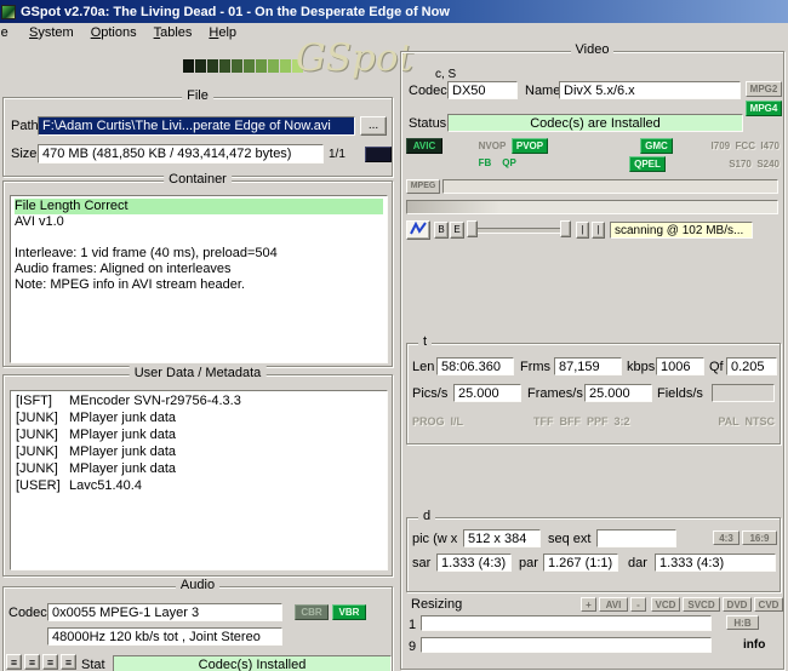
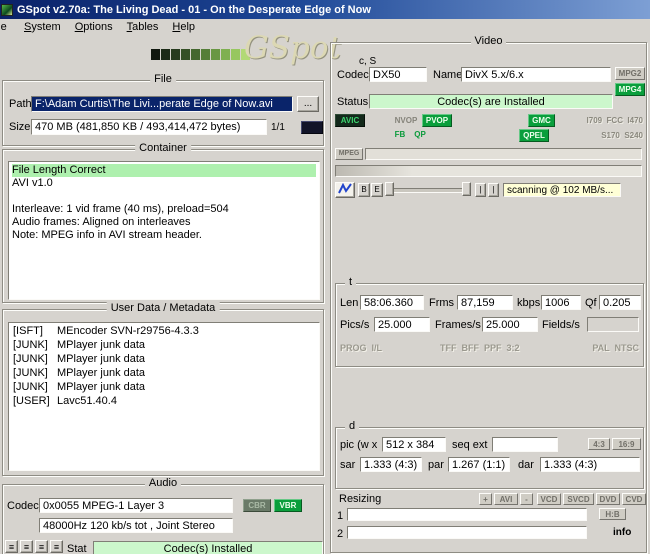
  GSpot v2.70a: The Living Dead - 01 - On the Desperate Edge of Now
  System
  Options
  Tables
  Help
  GSpot
  File
  Path
  F:\Adam Curtis\The Livi...perate Edge of Now.avi
  ...
  Size
  470 MB (481,850 KB / 493,414,472 bytes)
  1/1
  Container
  File Length Correct
  AVI v1.0
  Interleave: 1 vid frame (40 ms), preload=504
  Audio frames: Aligned on interleaves
  Note: MPEG info in AVI stream header.
  User Data / Metadata
  [ISFT]
  MEncoder SVN-r29756-4.3.3
  [JUNK]
  MPlayer junk data
  [JUNK]
  MPlayer junk data
  [JUNK]
  MPlayer junk data
  [JUNK]
  MPlayer junk data
  [USER]
  Lavc51.40.4
  Audio
  Codec
  0x0055 MPEG-1 Layer 3
  CBR
  VBR
  48000Hz 120 kb/s tot , Joint Stereo
  ≡
  ≡
  ≡
  ≡
  Stat
  Codec(s) Installed
  Video
  c, S
  Codec
  DX50
  Name
  DivX 5.x/6.x
  MPG2
  MPG4
  Status
  Codec(s) are Installed
  AVIC
  NVOP
  PVOP
  GMC
  I709 FCC I470
  FB
  QP
  QPEL
  S170 S240
  B
  E
  |
  |
  scanning @ 102 MB/s...
  t
  Len
  58:06.360
  Frms
  87,159
  kbps
  1006
  Qf
  0.205
  Pics/s
  25.000
  Frames/s
  25.000
  Fields/s
  PROG I/L
  TFF BFF PPF 3:2
  PAL NTSC
  d
  pic (w x
  512 x 384
  seq ext
  4:3
  16:9
  sar
  1.333 (4:3)
  par
  1.267 (1:1)
  dar
  1.333 (4:3)
  Resizing
  +
  AVI
  -
  VCD
  SVCD
  DVD
  CVD
  1
  H:B
- 9
+ 2
  info
